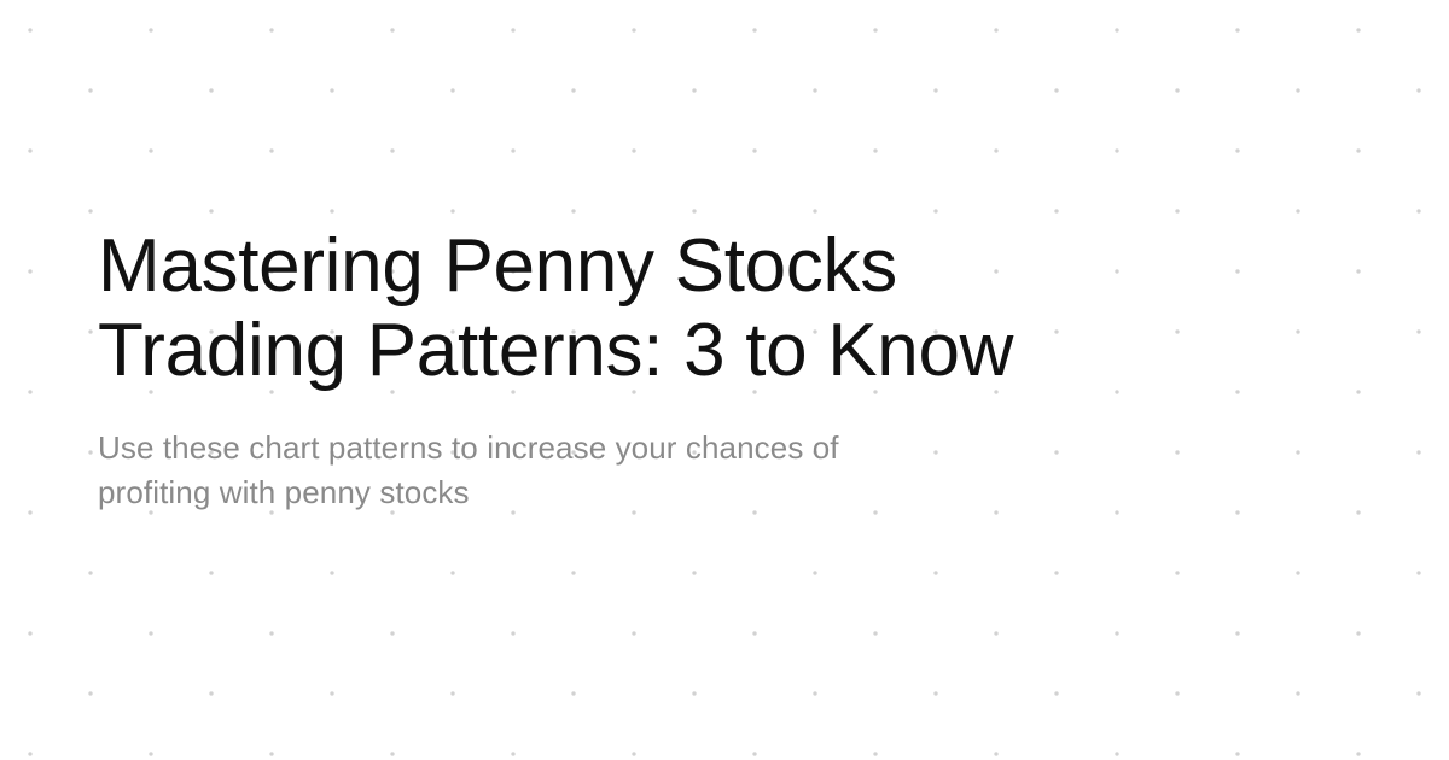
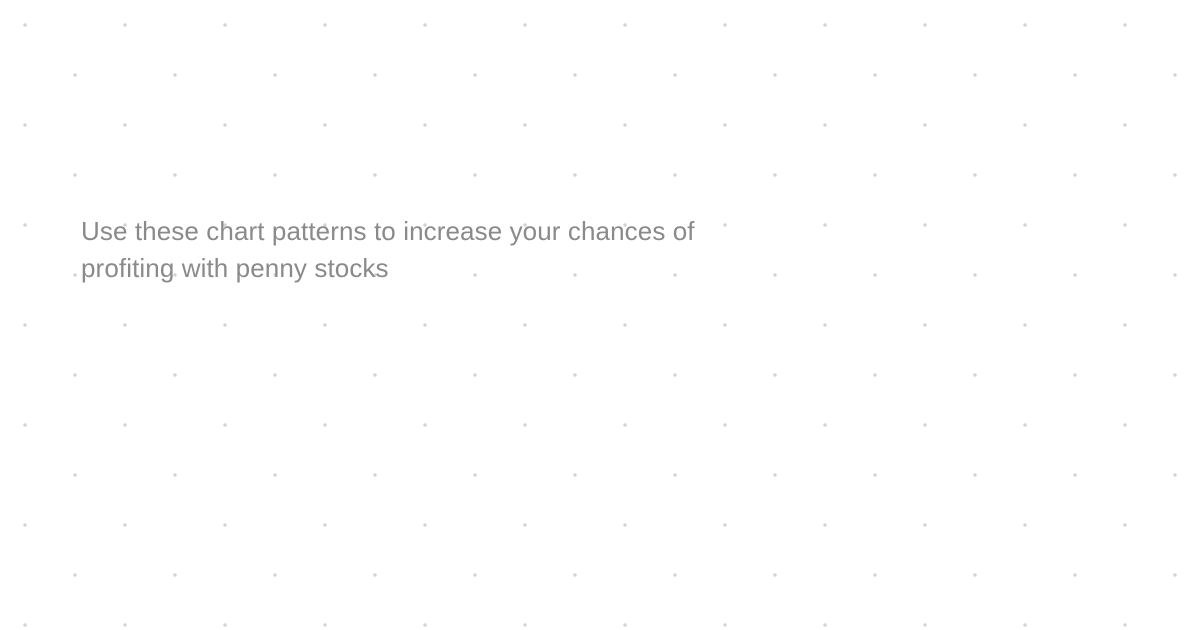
- Mastering Penny Stocks
- Trading Patterns: 3 to Know
  Use these chart patterns to increase your chances of
  profiting with penny stocks
